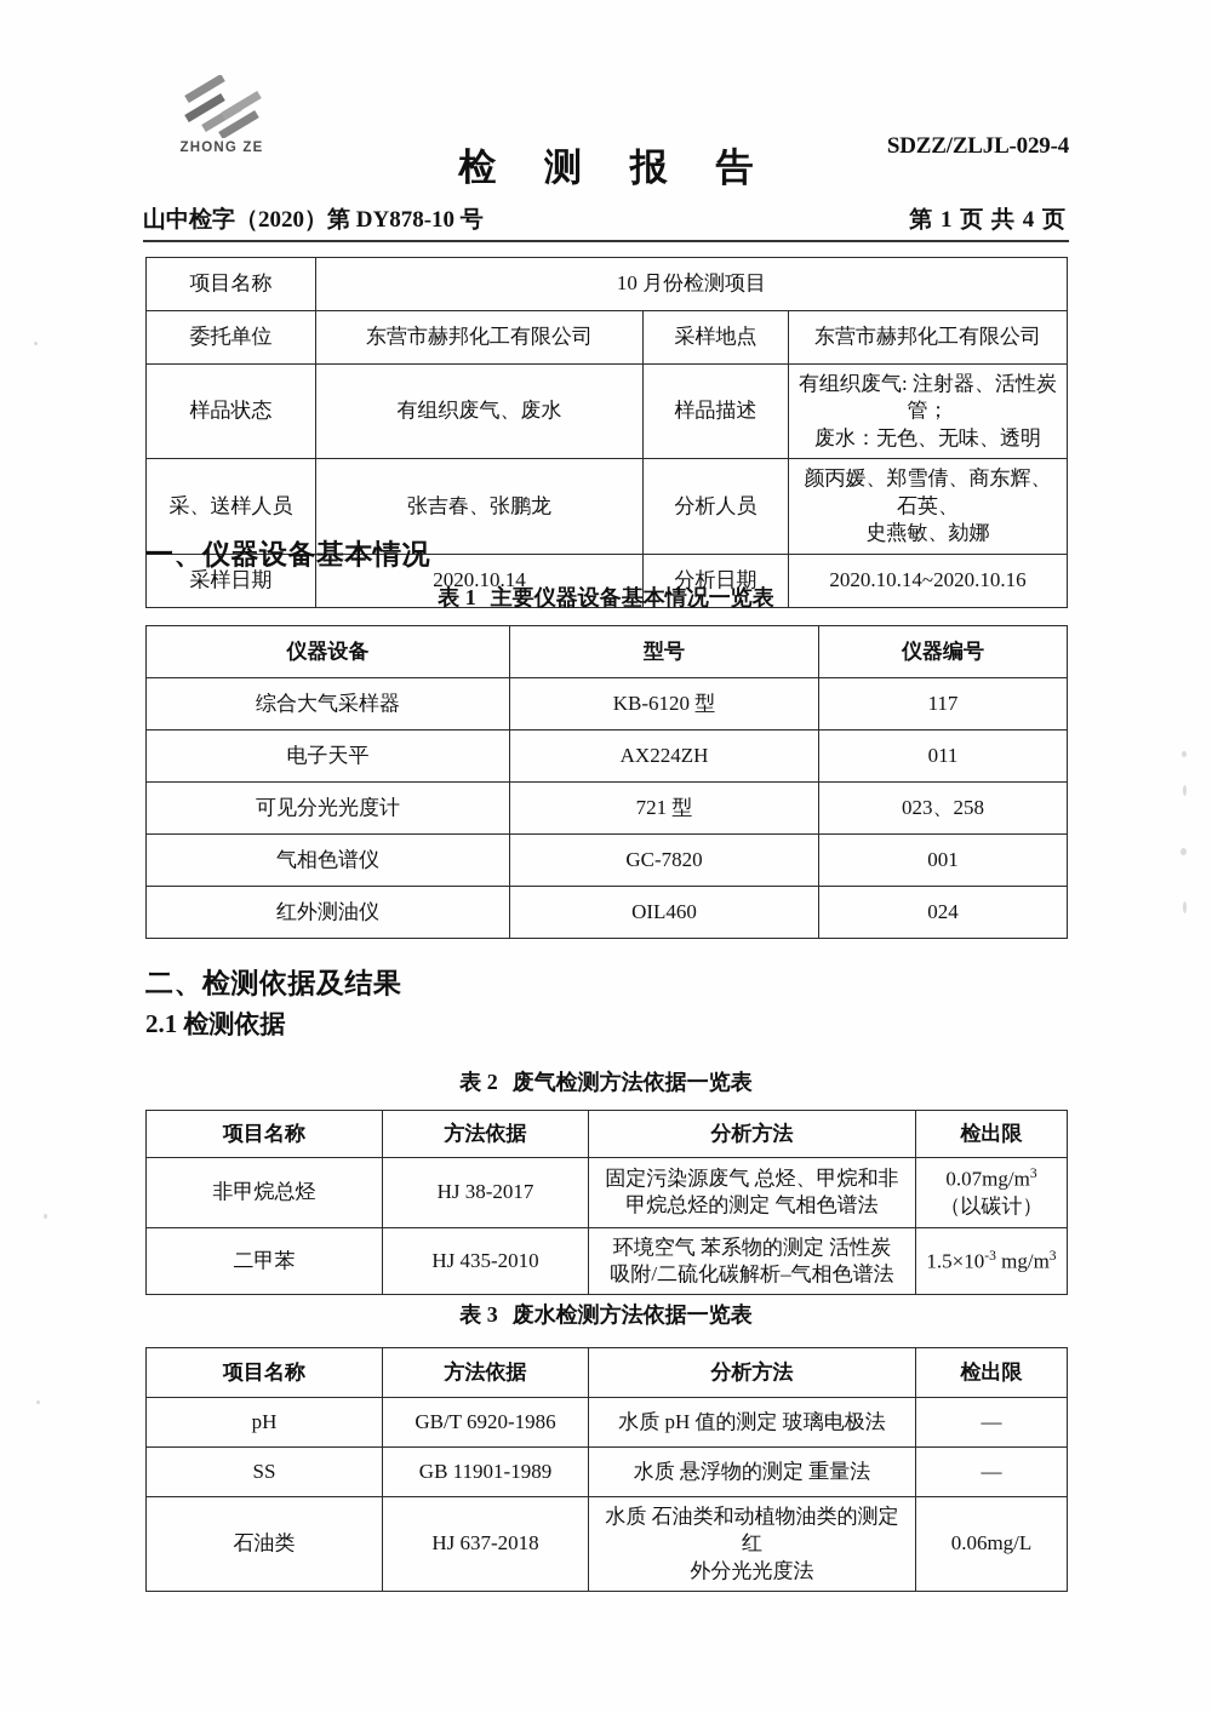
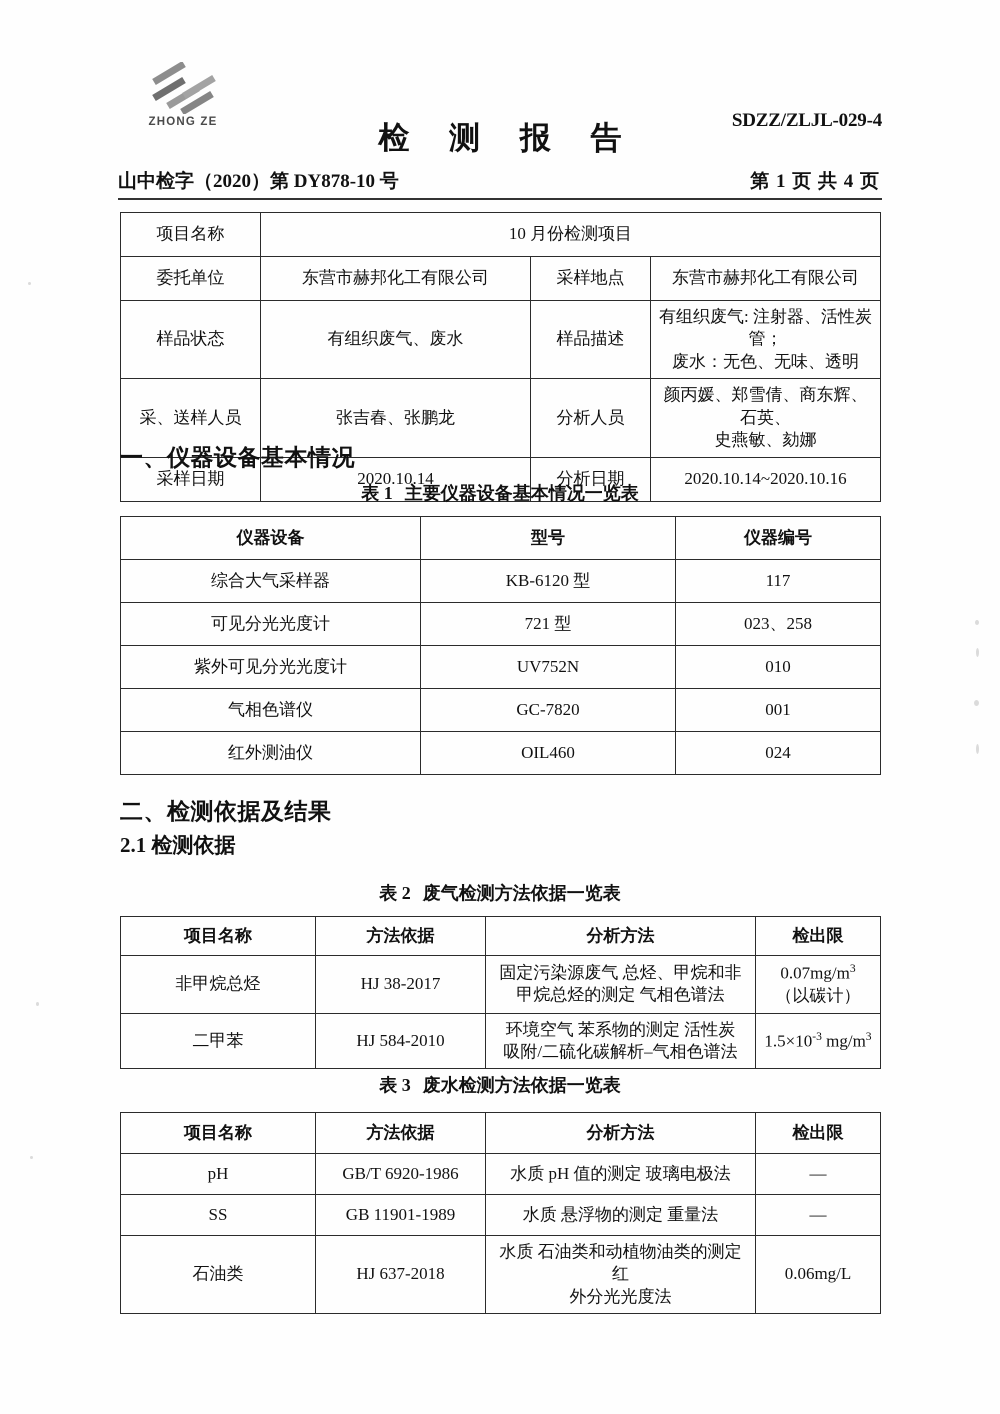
  ZHONG ZE
  SDZZ/ZLJL-029-4
  检 测 报 告
  山中检字（2020）第 DY878-10 号
  第 1 页 共 4 页
  项目名称	10 月份检测项目
  委托单位	东营市赫邦化工有限公司	采样地点	东营市赫邦化工有限公司
  样品状态	有组织废气、废水	样品描述	有组织废气: 注射器、活性炭管； 废水：无色、无味、透明
  采、送样人员	张吉春、张鹏龙	分析人员	颜丙媛、郑雪倩、商东辉、石英、 史燕敏、劾娜
  采样日期	2020.10.14	分析日期	2020.10.14~2020.10.16
  一、仪器设备基本情况
  表 1 主要仪器设备基本情况一览表
  仪器设备	型号	仪器编号
  综合大气采样器	KB-6120 型	117
- 电子天平	AX224ZH	011
  可见分光光度计	721 型	023、258
+ 紫外可见分光光度计	UV752N	010
  气相色谱仪	GC-7820	001
  红外测油仪	OIL460	024
  二、检测依据及结果
  2.1 检测依据
  表 2 废气检测方法依据一览表
  项目名称	方法依据	分析方法	检出限
  非甲烷总烃	HJ 38-2017	固定污染源废气 总烃、甲烷和非 甲烷总烃的测定 气相色谱法	0.07mg/m3 （以碳计）
- 二甲苯	HJ 435-2010	环境空气 苯系物的测定 活性炭 吸附/二硫化碳解析–气相色谱法	1.5×10-3 mg/m3
+ 二甲苯	HJ 584-2010	环境空气 苯系物的测定 活性炭 吸附/二硫化碳解析–气相色谱法	1.5×10-3 mg/m3
  表 3 废水检测方法依据一览表
  项目名称	方法依据	分析方法	检出限
  pH	GB/T 6920-1986	水质 pH 值的测定 玻璃电极法	—
  SS	GB 11901-1989	水质 悬浮物的测定 重量法	—
  石油类	HJ 637-2018	水质 石油类和动植物油类的测定 红 外分光光度法	0.06mg/L
